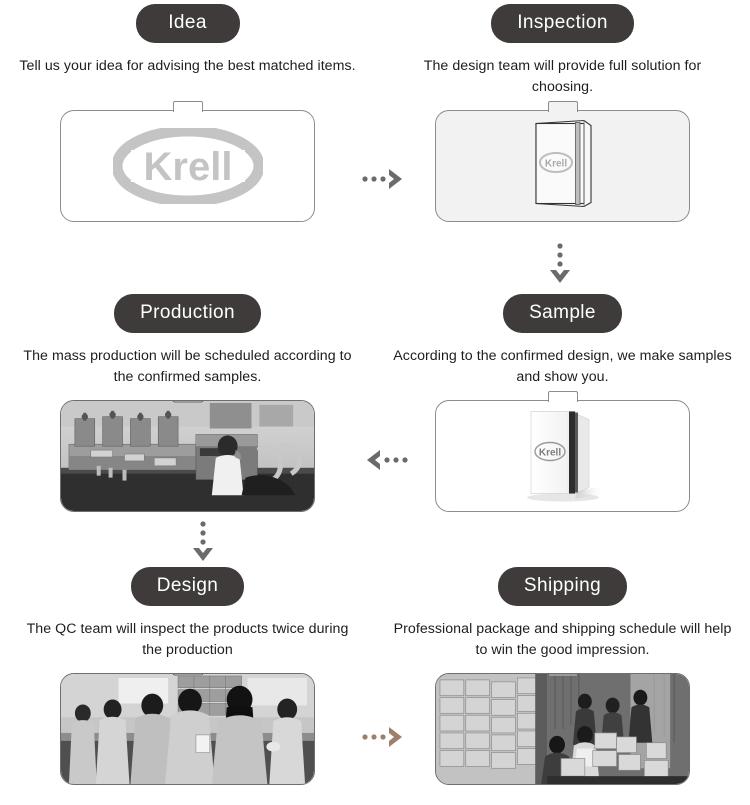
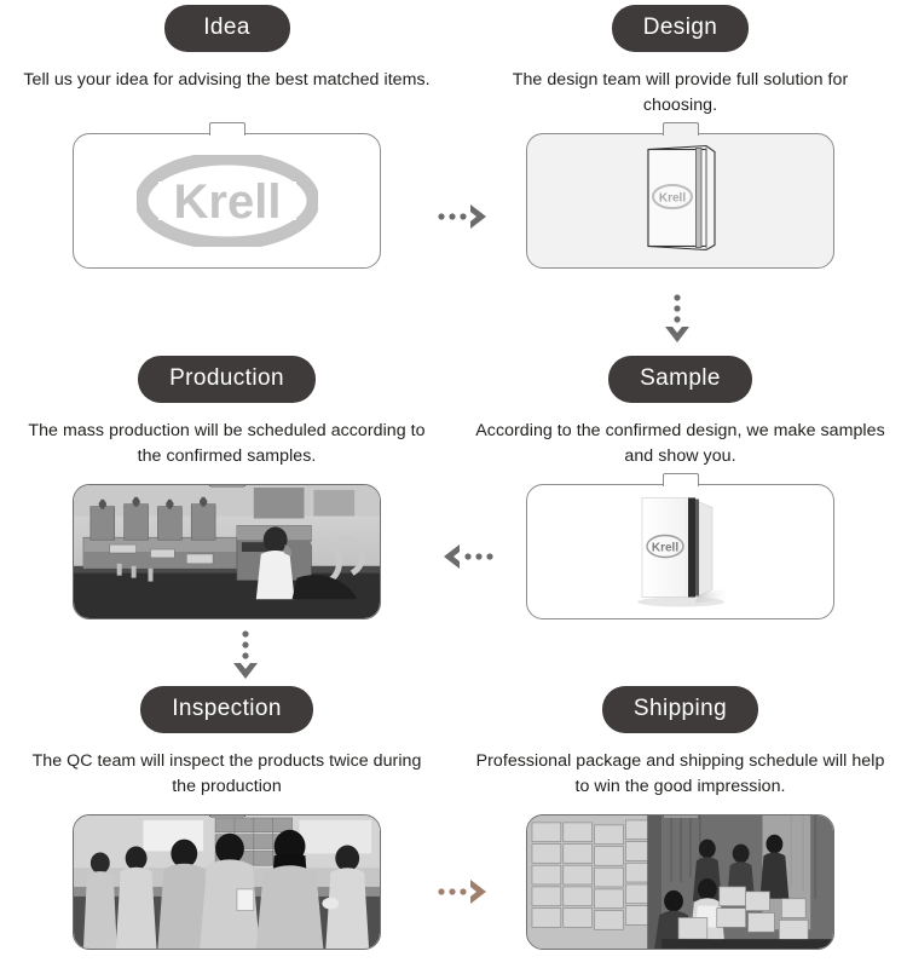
  Idea
  Tell us your idea for advising the best matched items.
  Krell
- Inspection
+ Design
  The design team will provide full solution for choosing.
  Krell
  Production
  The mass production will be scheduled according to the confirmed samples.
  Sample
  According to the confirmed design, we make samples and show you.
  Krell
- Design
+ Inspection
  The QC team will inspect the products twice during the production
  Shipping
  Professional package and shipping schedule will help to win the good impression.
